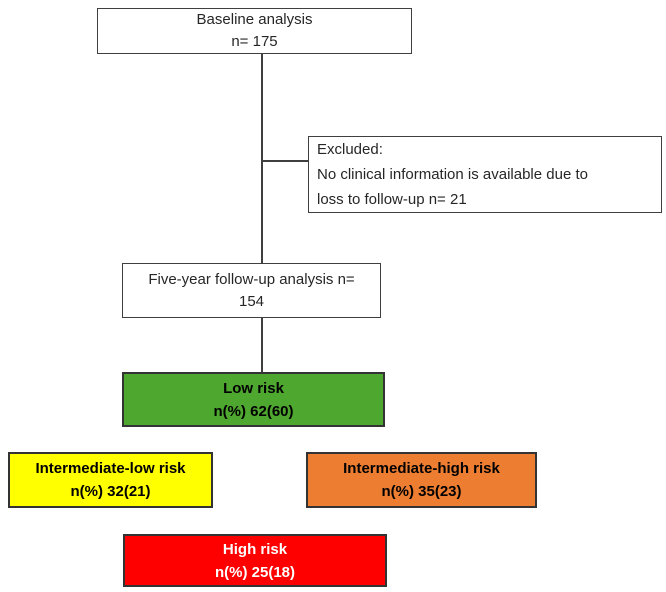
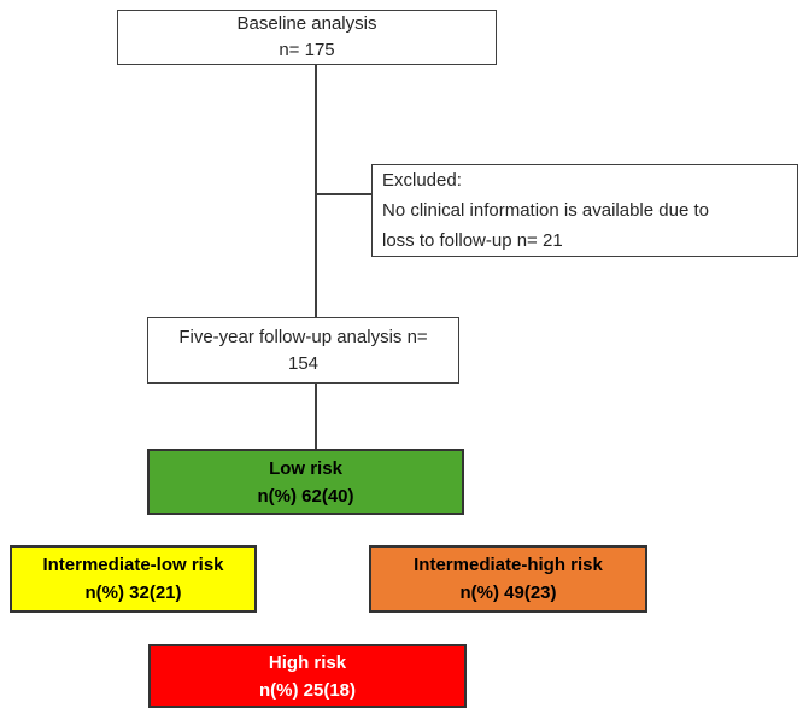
  Baseline analysis
  n= 175
  Excluded:
  No clinical information is available due to
  loss to follow-up n= 21
  Five-year follow-up analysis n=
  154
  Low risk
- n(%) 62(60)
+ n(%) 62(40)
  Intermediate-low risk
  n(%) 32(21)
  Intermediate-high risk
- n(%) 35(23)
+ n(%) 49(23)
  High risk
  n(%) 25(18)
